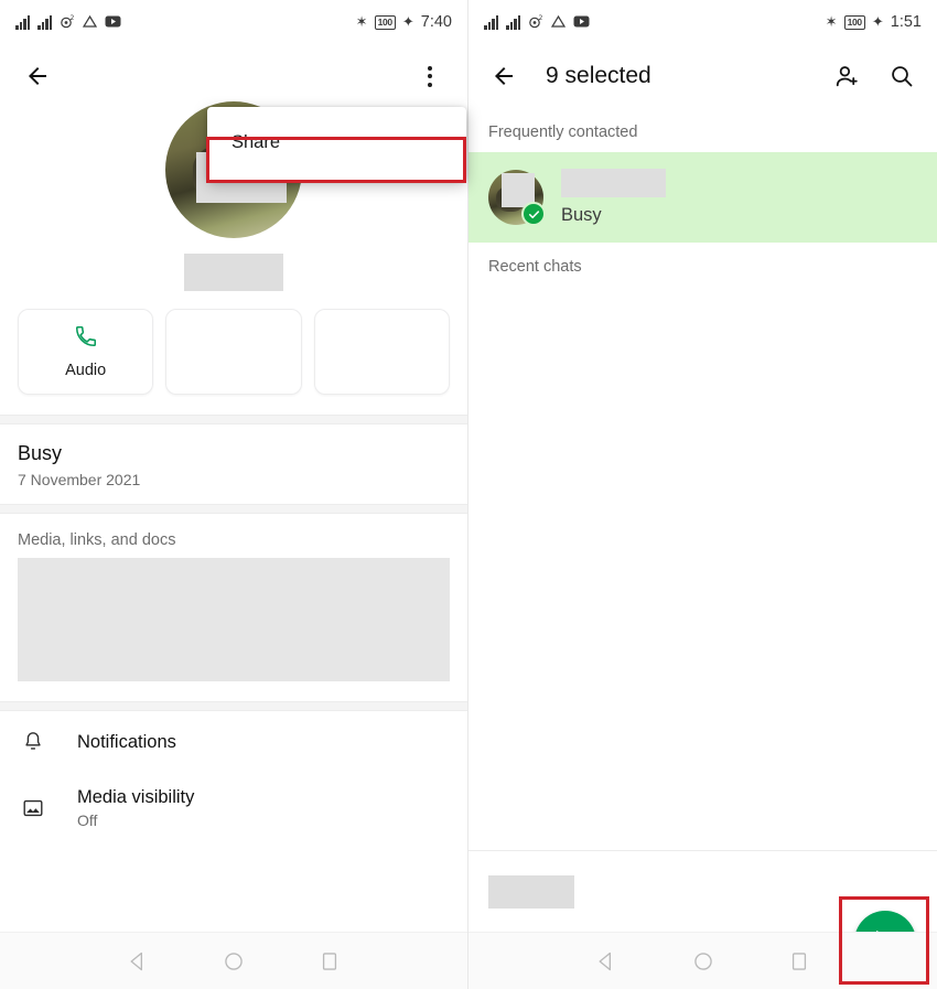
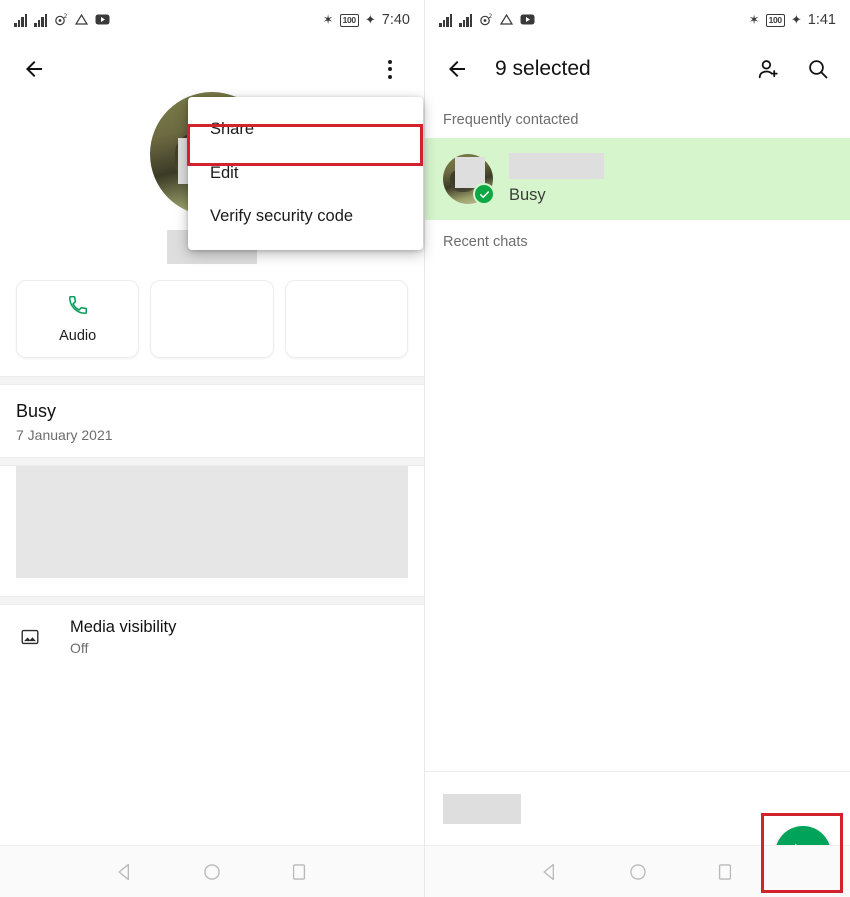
  ✶
  100
  ✦
  7:40
  Audio
  Busy
- 7 November 2021
+ 7 January 2021
- Media, links, and docs
- Notifications
  Media visibility
  Off
  Share
+ Edit
+ Verify security code
  ✶
  100
  ✦
- 1:51
+ 1:41
  9 selected
  Frequently contacted
  Busy
  Recent chats
